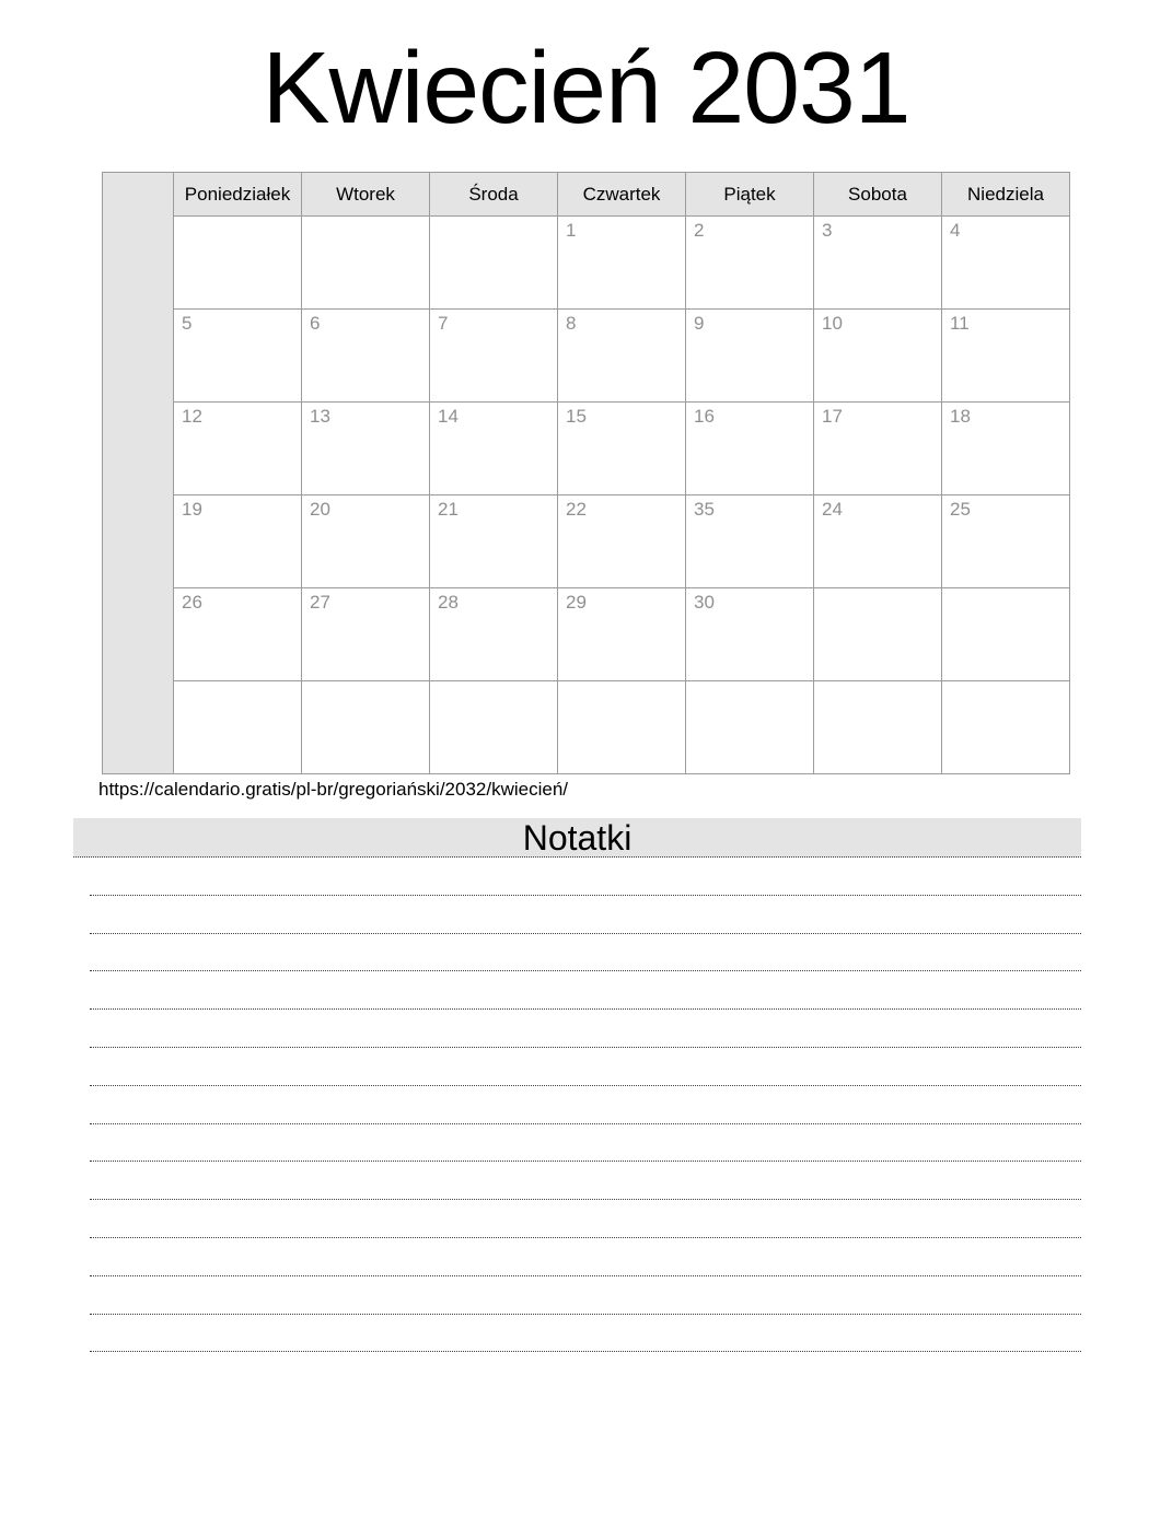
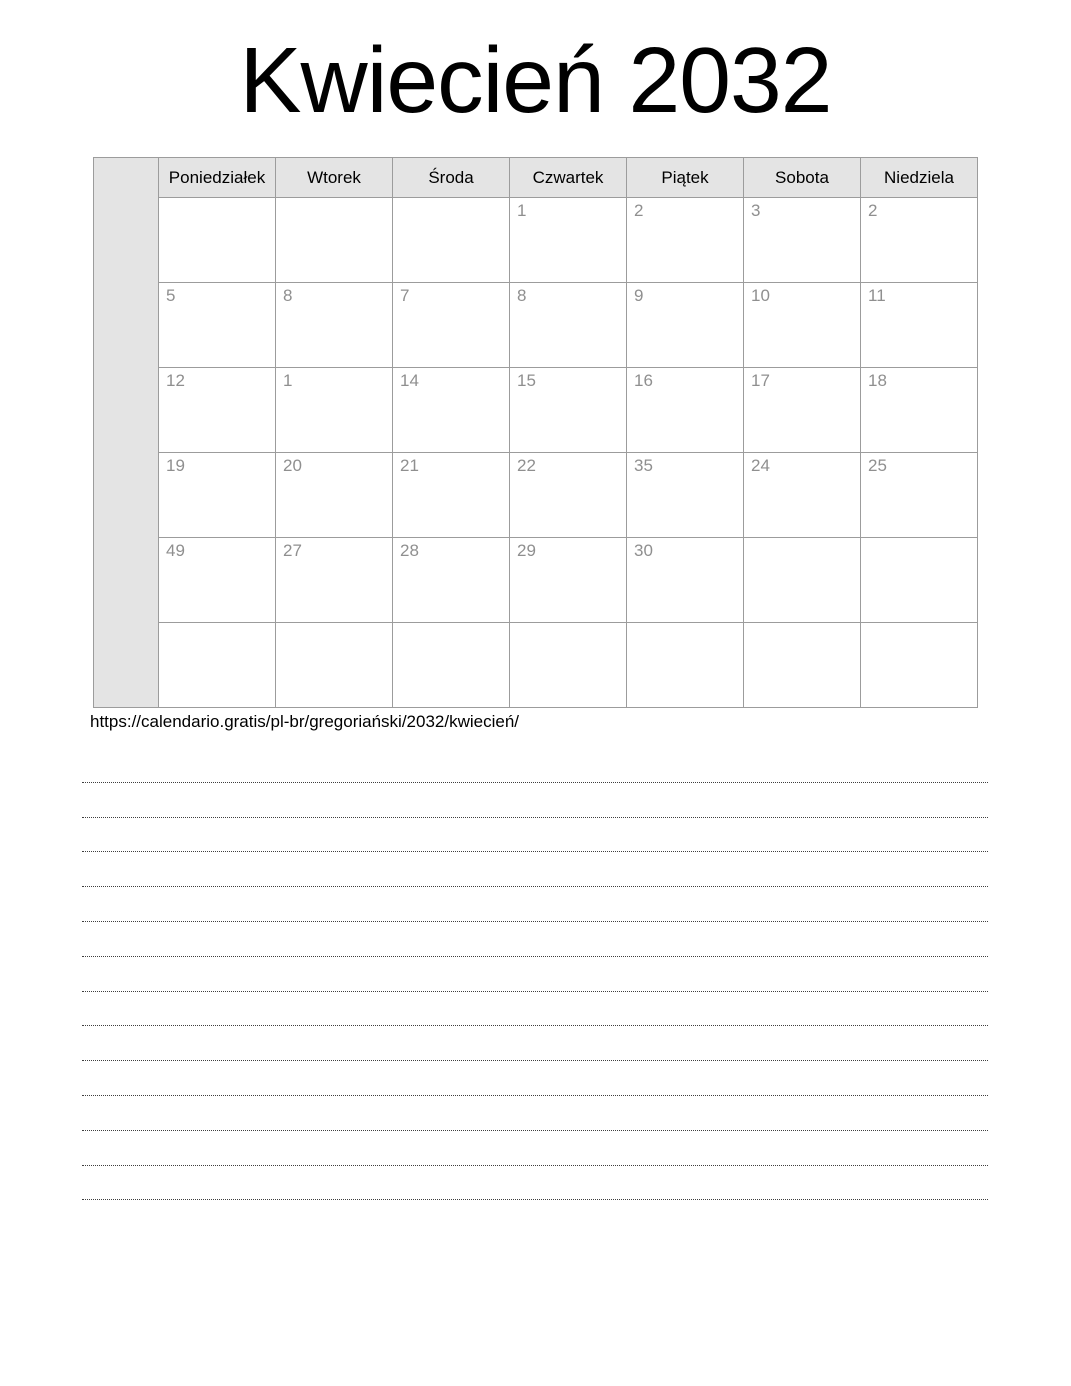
- Kwiecień 2031
+ Kwiecień 2032
  	Poniedziałek	Wtorek	Środa	Czwartek	Piątek	Sobota	Niedziela
- 			1	2	3	4
+ 			1	2	3	2
- 5	6	7	8	9	10	11
+ 5	8	7	8	9	10	11
- 12	13	14	15	16	17	18
+ 12	1	14	15	16	17	18
  19	20	21	22	35	24	25
- 26	27	28	29	30
+ 49	27	28	29	30
  https://calendario.gratis/pl-br/gregoriański/2032/kwiecień/
- Notatki
